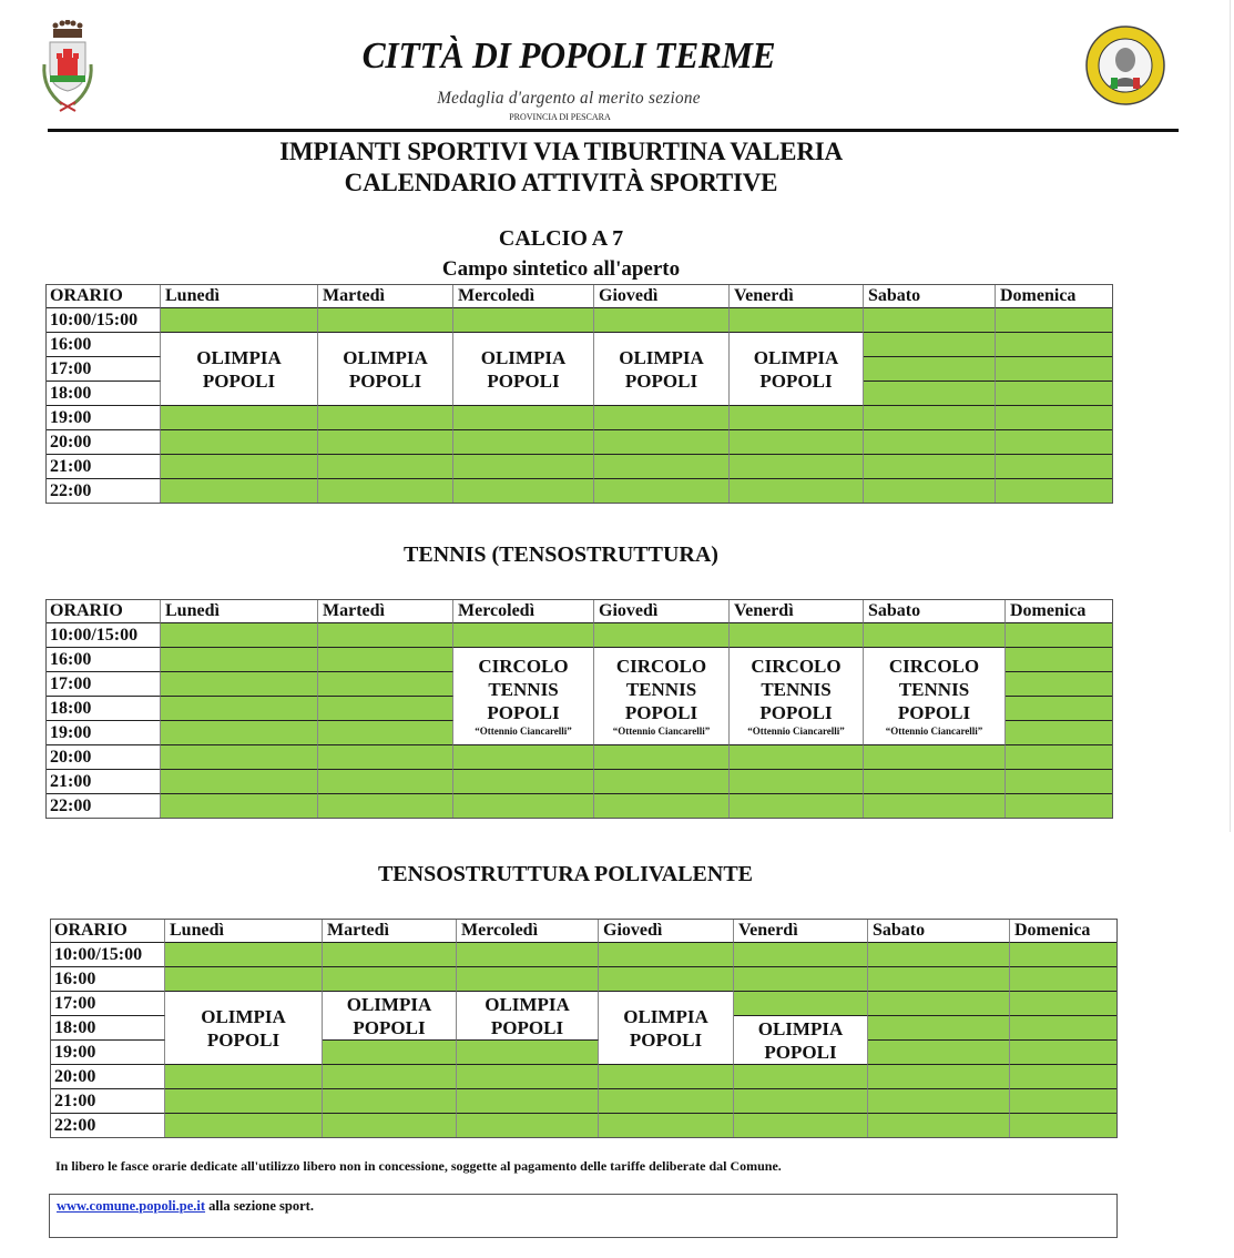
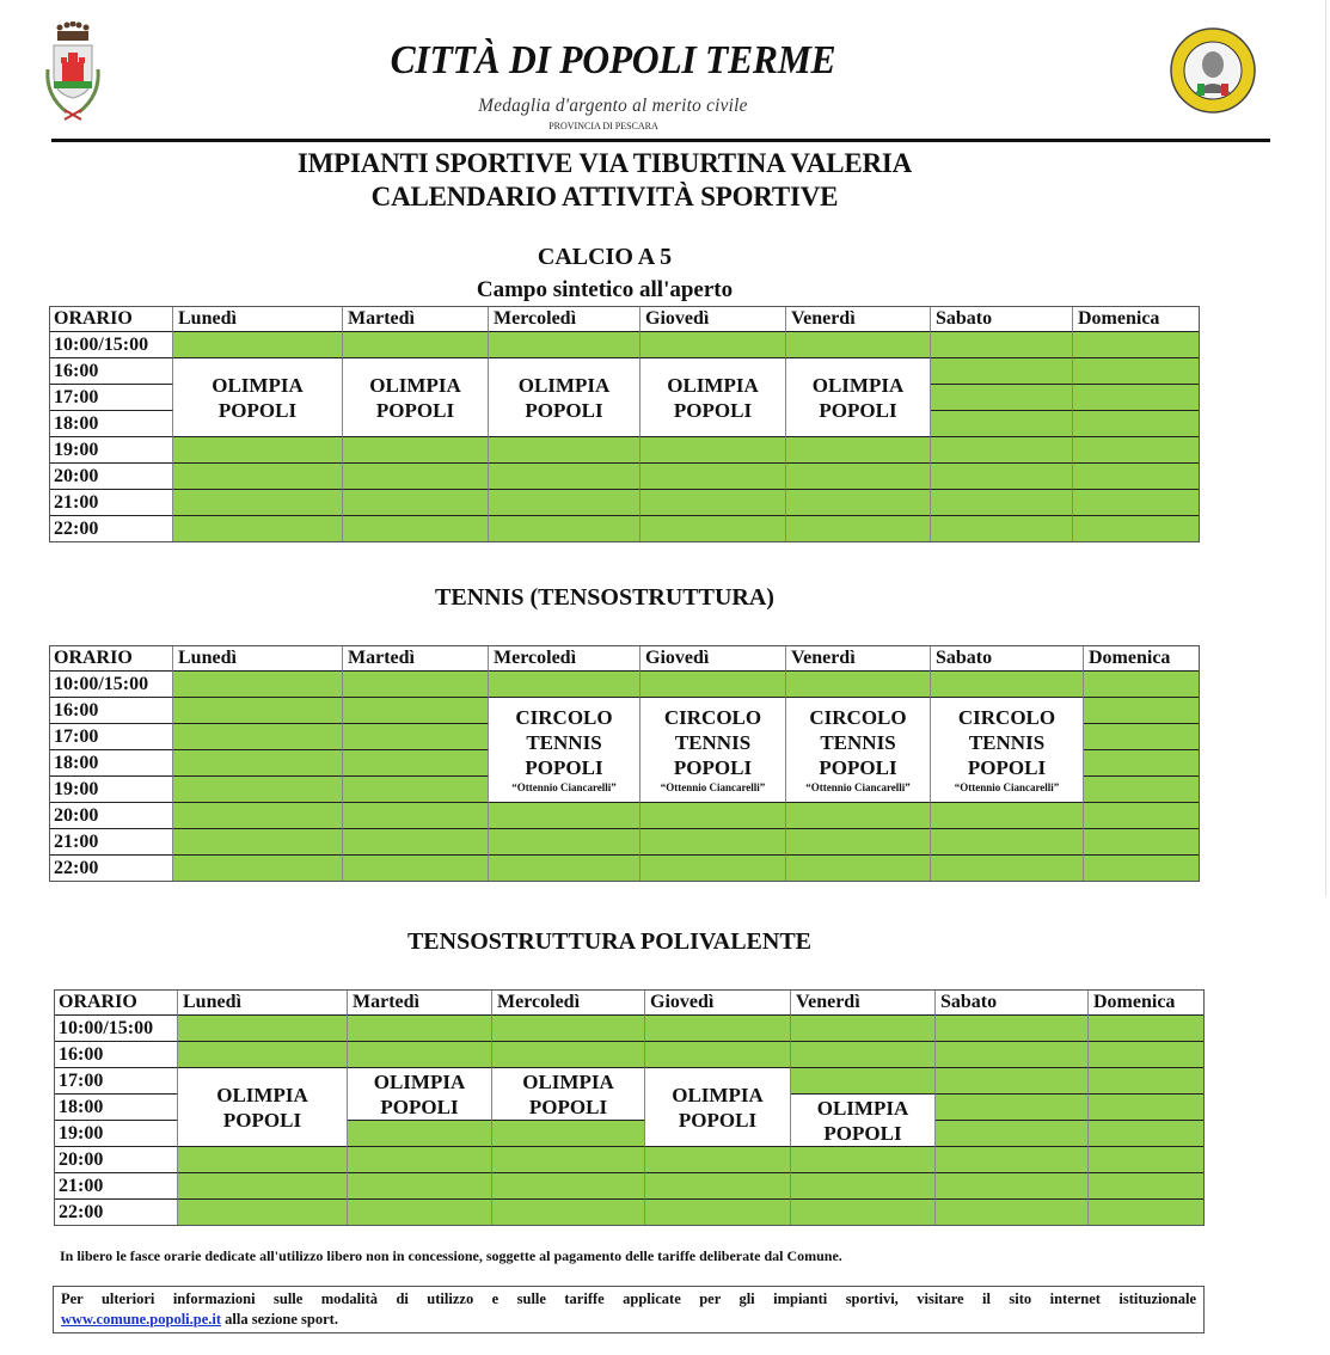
  CITTÀ DI POPOLI TERME
- Medaglia d'argento al merito sezione
+ Medaglia d'argento al merito civile
  PROVINCIA DI PESCARA
- IMPIANTI SPORTIVI VIA TIBURTINA VALERIA
+ IMPIANTI SPORTIVE VIA TIBURTINA VALERIA
  CALENDARIO ATTIVITÀ SPORTIVE
- CALCIO A 7
+ CALCIO A 5
  Campo sintetico all'aperto
  TENNIS (TENSOSTRUTTURA)
  TENSOSTRUTTURA POLIVALENTE
  ORARIO
  Lunedì
  Martedì
  Mercoledì
  Giovedì
  Venerdì
  Sabato
  Domenica
  10:00/15:00
  16:00
  17:00
  18:00
  19:00
  20:00
  21:00
  22:00
  OLIMPIA
  POPOLI
  OLIMPIA
  POPOLI
  OLIMPIA
  POPOLI
  OLIMPIA
  POPOLI
  OLIMPIA
  POPOLI
  ORARIO
  Lunedì
  Martedì
  Mercoledì
  Giovedì
  Venerdì
  Sabato
  Domenica
  10:00/15:00
  16:00
  17:00
  18:00
  19:00
  20:00
  21:00
  22:00
  CIRCOLO
  TENNIS
  POPOLI
  “Ottennio Ciancarelli”
  CIRCOLO
  TENNIS
  POPOLI
  “Ottennio Ciancarelli”
  CIRCOLO
  TENNIS
  POPOLI
  “Ottennio Ciancarelli”
  CIRCOLO
  TENNIS
  POPOLI
  “Ottennio Ciancarelli”
  ORARIO
  Lunedì
  Martedì
  Mercoledì
  Giovedì
  Venerdì
  Sabato
  Domenica
  10:00/15:00
  16:00
  17:00
  18:00
  19:00
  20:00
  21:00
  22:00
  OLIMPIA
  POPOLI
  OLIMPIA
  POPOLI
  OLIMPIA
  POPOLI
  OLIMPIA
  POPOLI
  OLIMPIA
  POPOLI
  In libero le fasce orarie dedicate all'utilizzo libero non in concessione, soggette al pagamento delle tariffe deliberate dal Comune.
+ Per ulteriori informazioni sulle modalità di utilizzo e sulle tariffe applicate per gli impianti sportivi, visitare il sito internet istituzionale
  www.comune.popoli.pe.it alla sezione sport.
